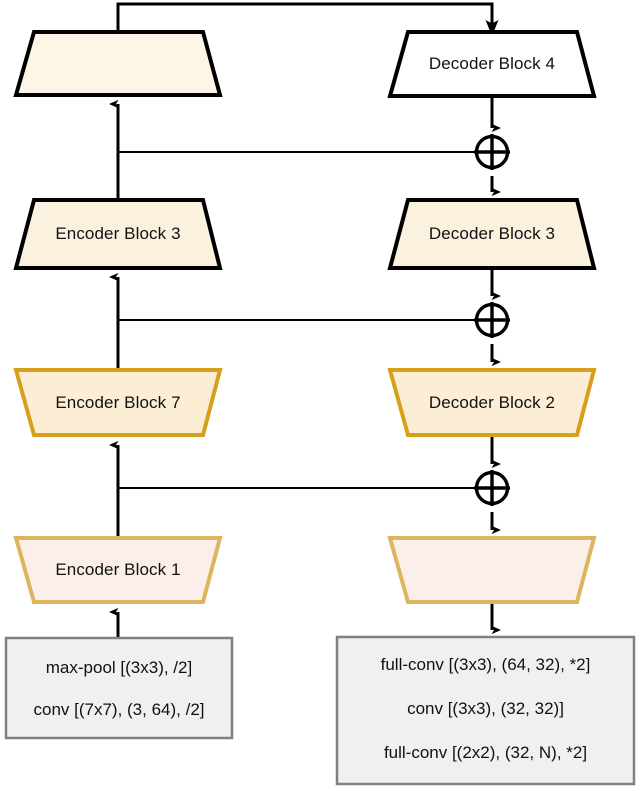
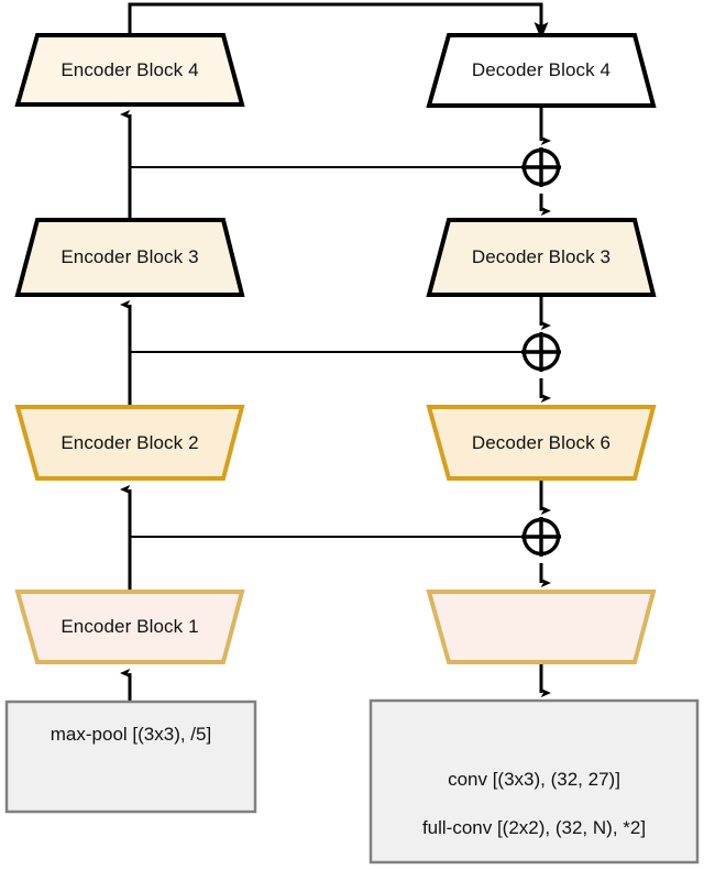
+ Encoder Block 4
  Encoder Block 3
- Encoder Block 7
+ Encoder Block 2
  Encoder Block 1
  Decoder Block 4
  Decoder Block 3
- Decoder Block 2
+ Decoder Block 6
- max-pool [(3x3), /2]
+ max-pool [(3x3), /5]
- conv [(7x7), (3, 64), /2]
- full-conv [(3x3), (64, 32), *2]
- conv [(3x3), (32, 32)]
+ conv [(3x3), (32, 27)]
  full-conv [(2x2), (32, N), *2]
